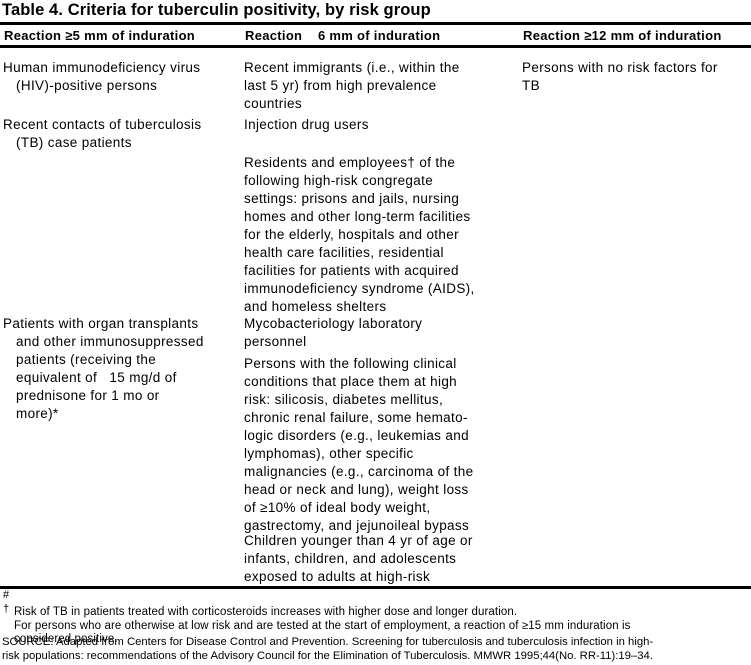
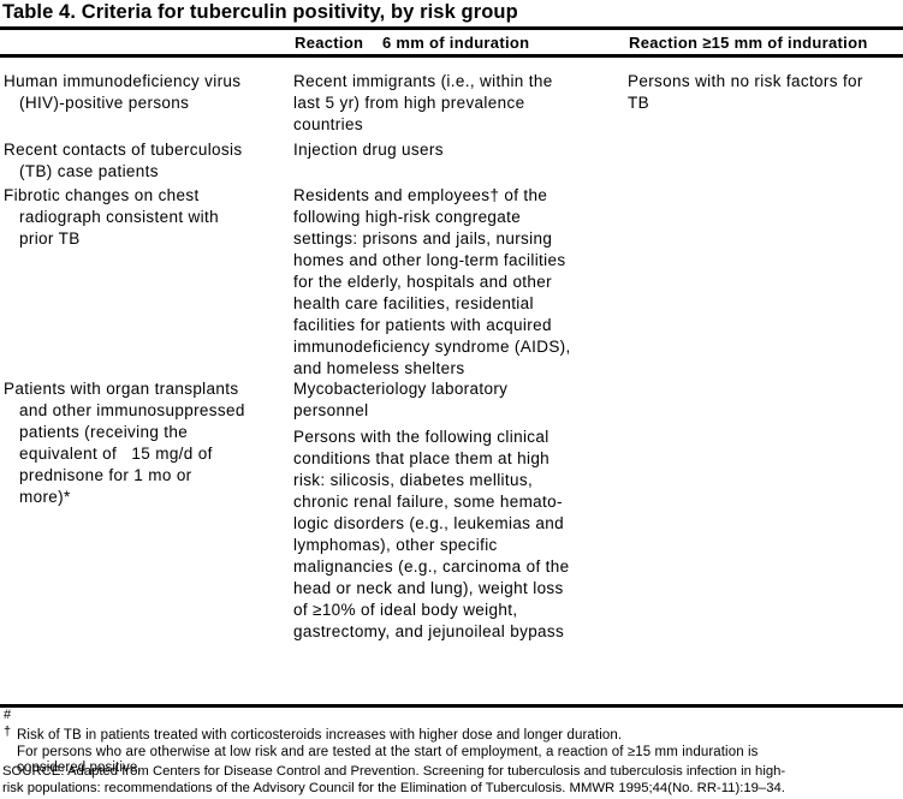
  Table 4. Criteria for tuberculin positivity, by risk group
- Reaction ≥5 mm of induration
  Reaction 6 mm of induration
- Reaction ≥12 mm of induration
+ Reaction ≥15 mm of induration
  Human immunodeficiency virus
  (HIV)-positive persons
  Recent contacts of tuberculosis
  (TB) case patients
+ Fibrotic changes on chest
+ radiograph consistent with
+ prior TB
  Patients with organ transplants
  and other immunosuppressed
  patients (receiving the
  equivalent of 15 mg/d of
  prednisone for 1 mo or
  more)*
  Recent immigrants (i.e., within the
  last 5 yr) from high prevalence
  countries
  Injection drug users
  Residents and employees† of the
  following high-risk congregate
  settings: prisons and jails, nursing
  homes and other long-term facilities
  for the elderly, hospitals and other
  health care facilities, residential
  facilities for patients with acquired
  immunodeficiency syndrome (AIDS),
  and homeless shelters
  Mycobacteriology laboratory
  personnel
  Persons with the following clinical
  conditions that place them at high
  risk: silicosis, diabetes mellitus,
  chronic renal failure, some hemato-
  logic disorders (e.g., leukemias and
  lymphomas), other specific
  malignancies (e.g., carcinoma of the
  head or neck and lung), weight loss
  of ≥10% of ideal body weight,
  gastrectomy, and jejunoileal bypass
- Children younger than 4 yr of age or
- infants, children, and adolescents
- exposed to adults at high-risk
  Persons with no risk factors for
  TB
  #
  Risk of TB in patients treated with corticosteroids increases with higher dose and longer duration.
  †
  For persons who are otherwise at low risk and are tested at the start of employment, a reaction of ≥15 mm induration is
  considered positive.
  SOURCE: Adapted from Centers for Disease Control and Prevention. Screening for tuberculosis and tuberculosis infection in high-
  risk populations: recommendations of the Advisory Council for the Elimination of Tuberculosis. MMWR 1995;44(No. RR-11):19–34.
